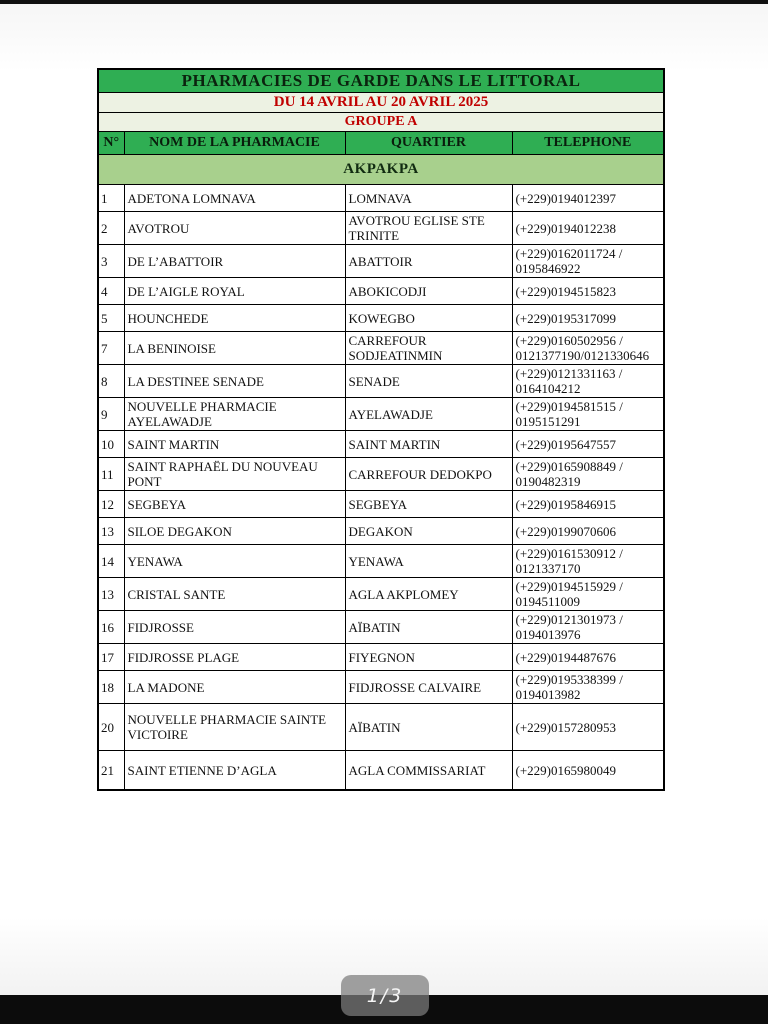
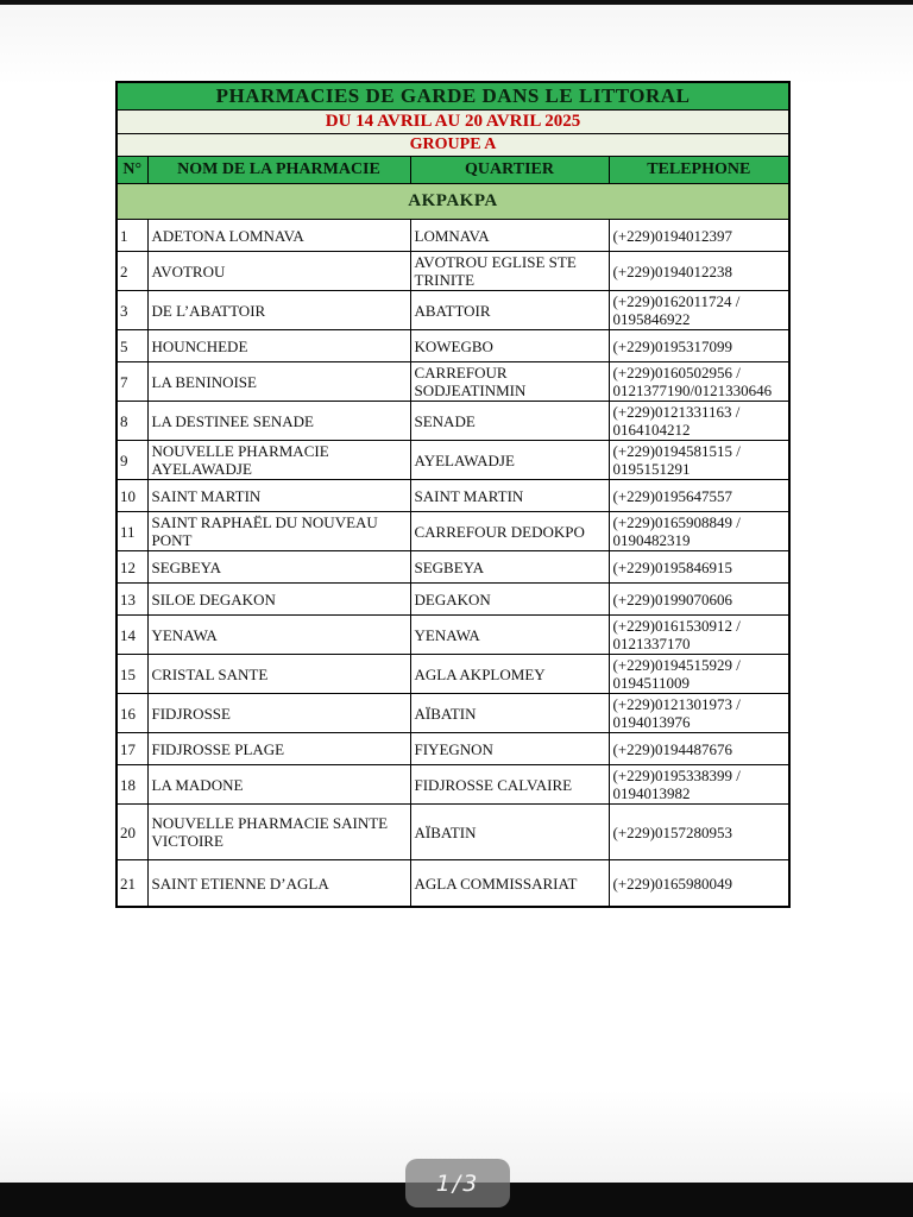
  PHARMACIES DE GARDE DANS LE LITTORAL
  DU 14 AVRIL AU 20 AVRIL 2025
  GROUPE A
  N°	NOM DE LA PHARMACIE	QUARTIER	TELEPHONE
  AKPAKPA
  1	ADETONA LOMNAVA	LOMNAVA	(+229)0194012397
  2	AVOTROU	AVOTROU EGLISE STE TRINITE	(+229)0194012238
  3	DE L’ABATTOIR	ABATTOIR	(+229)0162011724 / 0195846922
- 4	DE L’AIGLE ROYAL	ABOKICODJI	(+229)0194515823
  5	HOUNCHEDE	KOWEGBO	(+229)0195317099
  7	LA BENINOISE	CARREFOUR SODJEATINMIN	(+229)0160502956 / 0121377190/0121330646
  8	LA DESTINEE SENADE	SENADE	(+229)0121331163 / 0164104212
  9	NOUVELLE PHARMACIE AYELAWADJE	AYELAWADJE	(+229)0194581515 / 0195151291
  10	SAINT MARTIN	SAINT MARTIN	(+229)0195647557
  11	SAINT RAPHAËL DU NOUVEAU PONT	CARREFOUR DEDOKPO	(+229)0165908849 / 0190482319
  12	SEGBEYA	SEGBEYA	(+229)0195846915
  13	SILOE DEGAKON	DEGAKON	(+229)0199070606
  14	YENAWA	YENAWA	(+229)0161530912 / 0121337170
- 13	CRISTAL SANTE	AGLA AKPLOMEY	(+229)0194515929 / 0194511009
+ 15	CRISTAL SANTE	AGLA AKPLOMEY	(+229)0194515929 / 0194511009
  16	FIDJROSSE	AÏBATIN	(+229)0121301973 / 0194013976
  17	FIDJROSSE PLAGE	FIYEGNON	(+229)0194487676
  18	LA MADONE	FIDJROSSE CALVAIRE	(+229)0195338399 / 0194013982
  20	NOUVELLE PHARMACIE SAINTE VICTOIRE	AÏBATIN	(+229)0157280953
  21	SAINT ETIENNE D’AGLA	AGLA COMMISSARIAT	(+229)0165980049
  1/3
